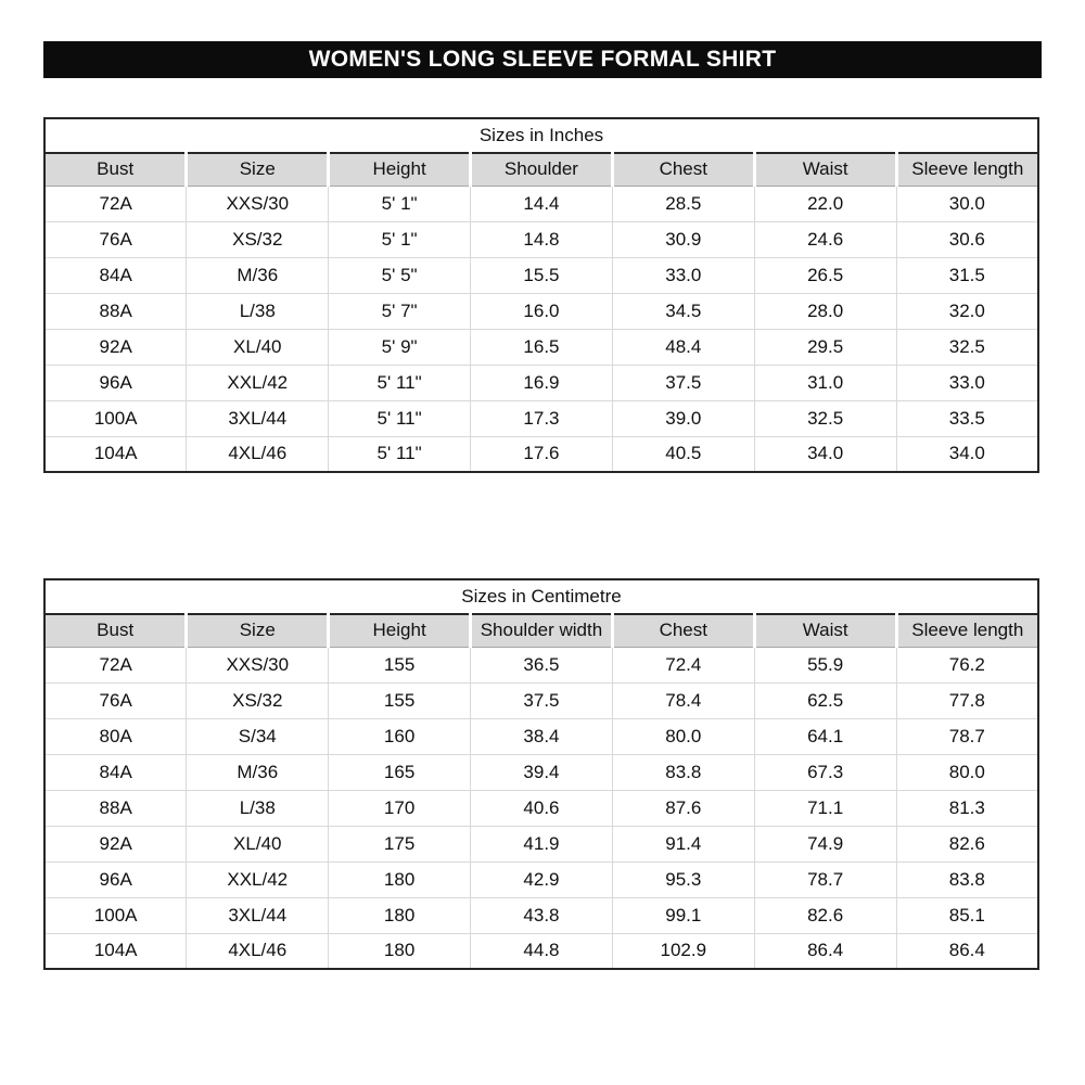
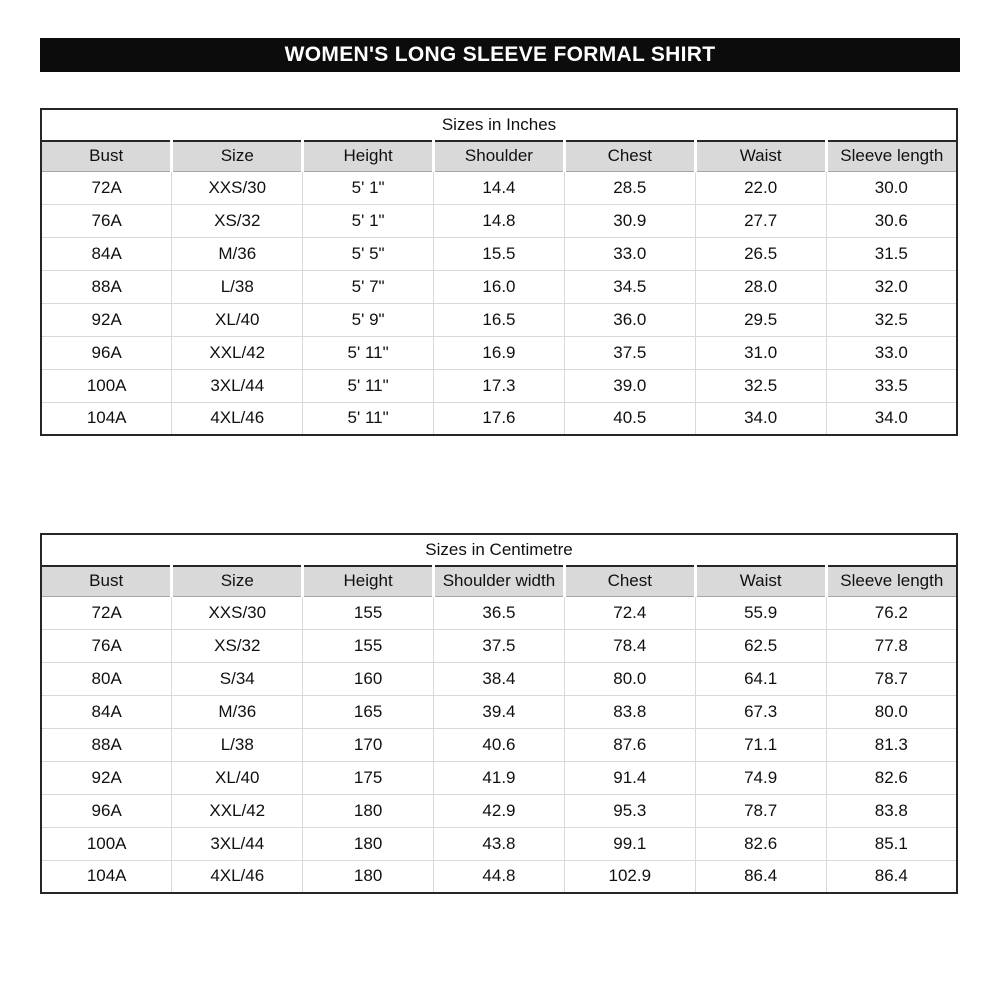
  WOMEN'S LONG SLEEVE FORMAL SHIRT
  Sizes in Inches
  Bust	Size	Height	Shoulder	Chest	Waist	Sleeve length
  72A	XXS/30	5' 1"	14.4	28.5	22.0	30.0
- 76A	XS/32	5' 1"	14.8	30.9	24.6	30.6
+ 76A	XS/32	5' 1"	14.8	30.9	27.7	30.6
  84A	M/36	5' 5"	15.5	33.0	26.5	31.5
  88A	L/38	5' 7"	16.0	34.5	28.0	32.0
- 92A	XL/40	5' 9"	16.5	48.4	29.5	32.5
+ 92A	XL/40	5' 9"	16.5	36.0	29.5	32.5
  96A	XXL/42	5' 11"	16.9	37.5	31.0	33.0
  100A	3XL/44	5' 11"	17.3	39.0	32.5	33.5
  104A	4XL/46	5' 11"	17.6	40.5	34.0	34.0
  Sizes in Centimetre
  Bust	Size	Height	Shoulder width	Chest	Waist	Sleeve length
  72A	XXS/30	155	36.5	72.4	55.9	76.2
  76A	XS/32	155	37.5	78.4	62.5	77.8
  80A	S/34	160	38.4	80.0	64.1	78.7
  84A	M/36	165	39.4	83.8	67.3	80.0
  88A	L/38	170	40.6	87.6	71.1	81.3
  92A	XL/40	175	41.9	91.4	74.9	82.6
  96A	XXL/42	180	42.9	95.3	78.7	83.8
  100A	3XL/44	180	43.8	99.1	82.6	85.1
  104A	4XL/46	180	44.8	102.9	86.4	86.4
